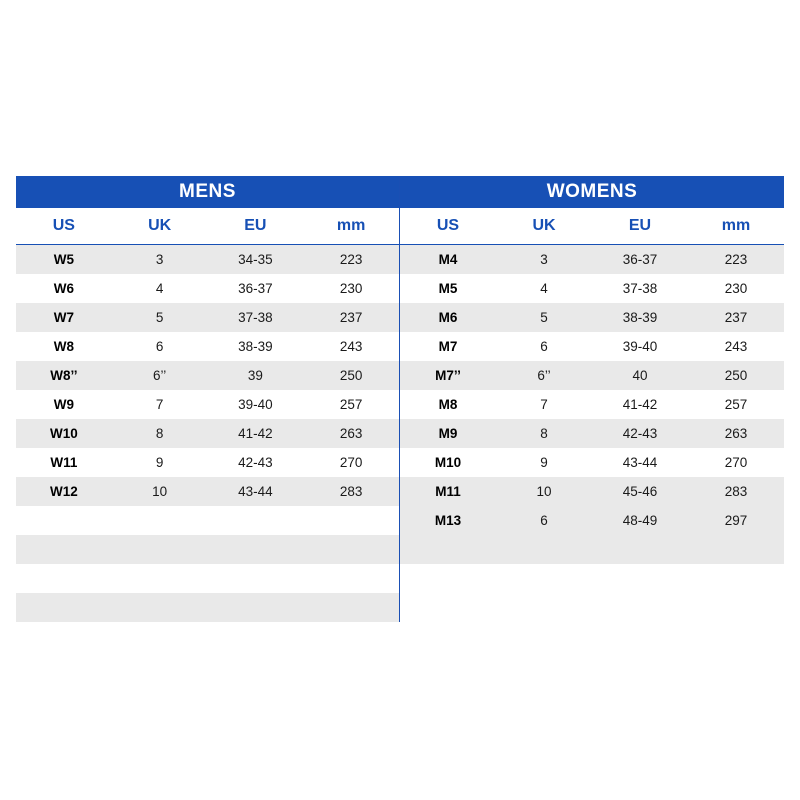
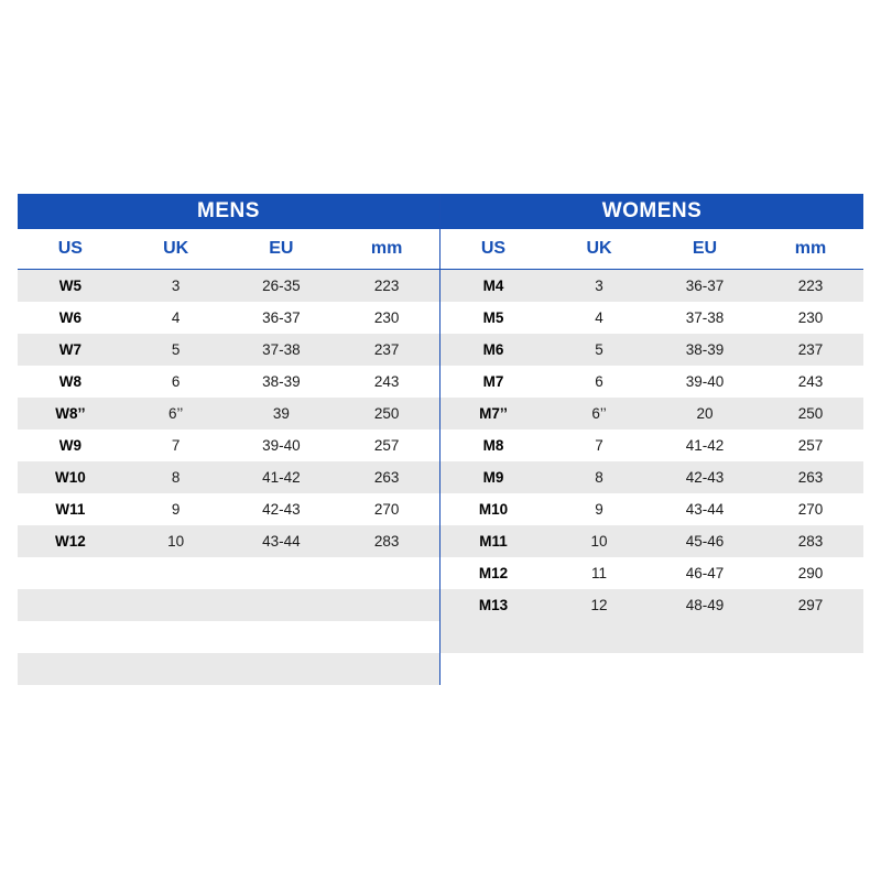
  MENS
  US	UK	EU	mm
- W5	3	34-35	223
+ W5	3	26-35	223
  W6	4	36-37	230
  W7	5	37-38	237
  W8	6	38-39	243
  W8’’	6’’	39	250
  W9	7	39-40	257
  W10	8	41-42	263
  W11	9	42-43	270
  W12	10	43-44	283
  WOMENS
  US	UK	EU	mm
  M4	3	36-37	223
  M5	4	37-38	230
  M6	5	38-39	237
  M7	6	39-40	243
- M7’’	6’’	40	250
+ M7’’	6’’	20	250
  M8	7	41-42	257
  M9	8	42-43	263
  M10	9	43-44	270
  M11	10	45-46	283
+ M12	11	46-47	290
- M13	6	48-49	297
+ M13	12	48-49	297
